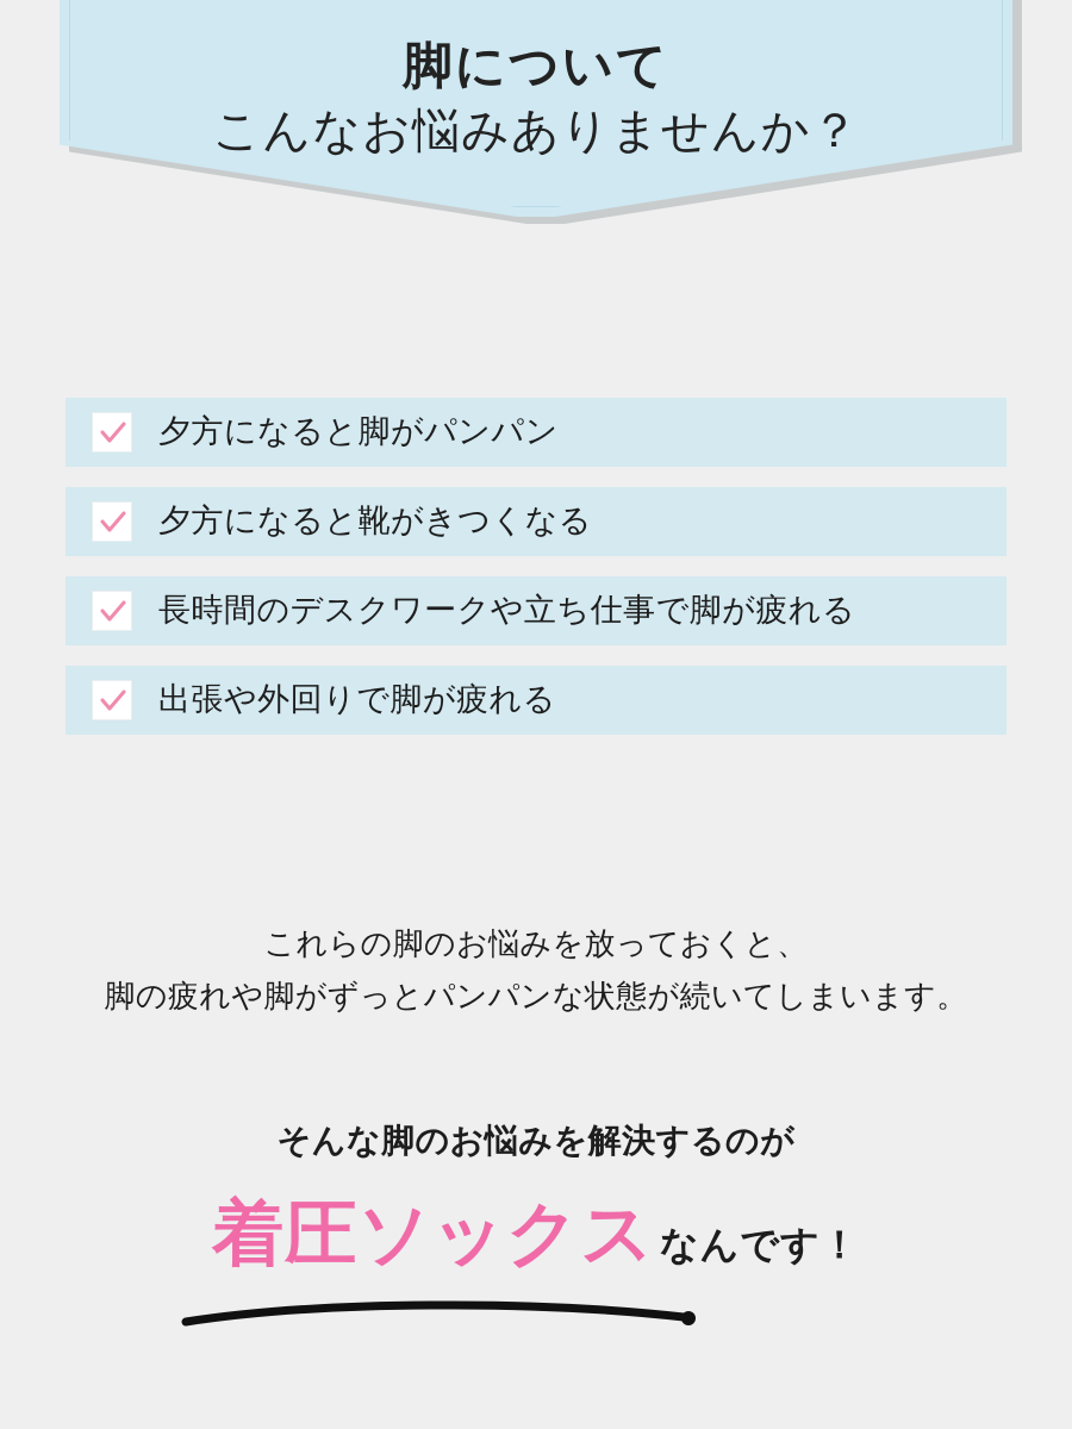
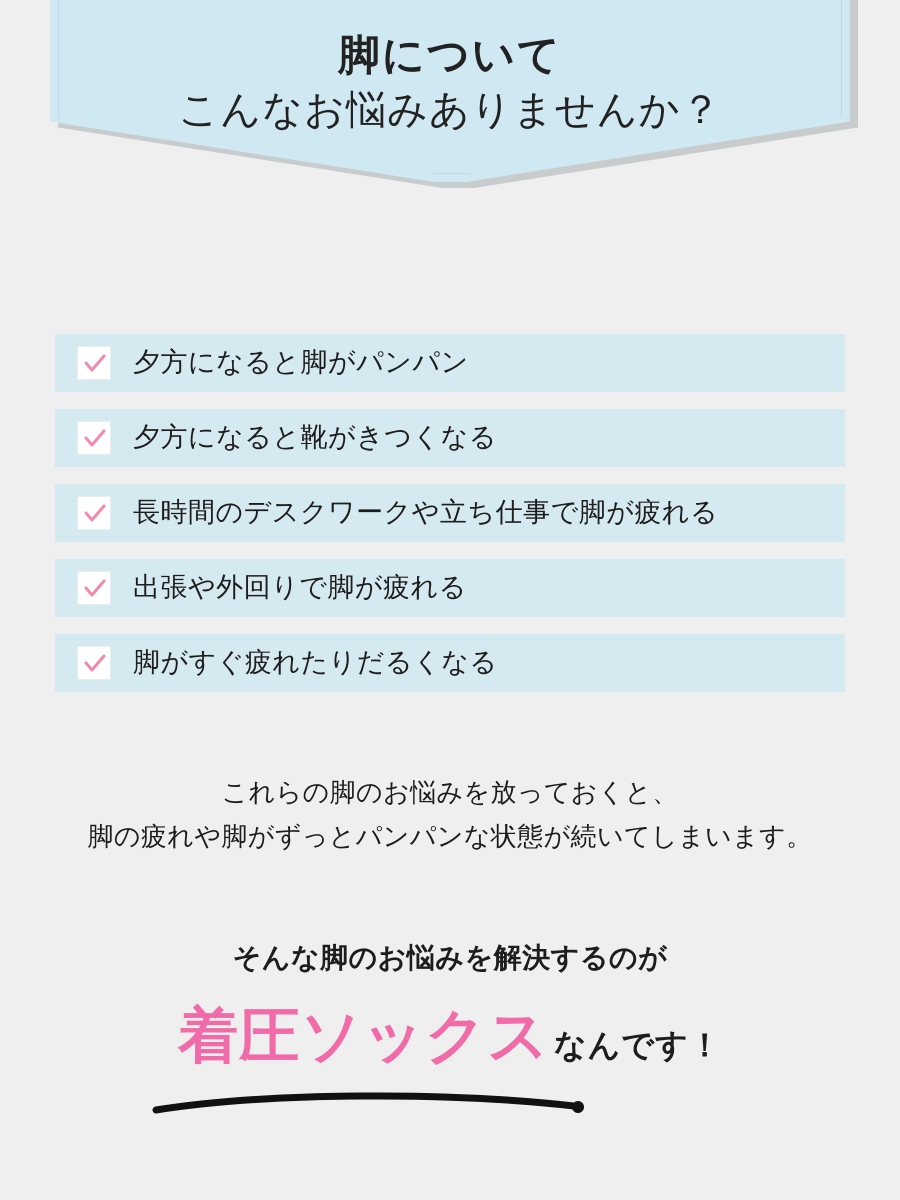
  脚について
  こんなお悩みありませんか？
  夕方になると脚がパンパン
  夕方になると靴がきつくなる
  長時間のデスクワークや立ち仕事で脚が疲れる
  出張や外回りで脚が疲れる
+ 脚がすぐ疲れたりだるくなる
  これらの脚のお悩みを放っておくと、
  脚の疲れや脚がずっとパンパンな状態が続いてしまいます。
  そんな脚のお悩みを解決するのが
  着圧ソックス
  なんです！
